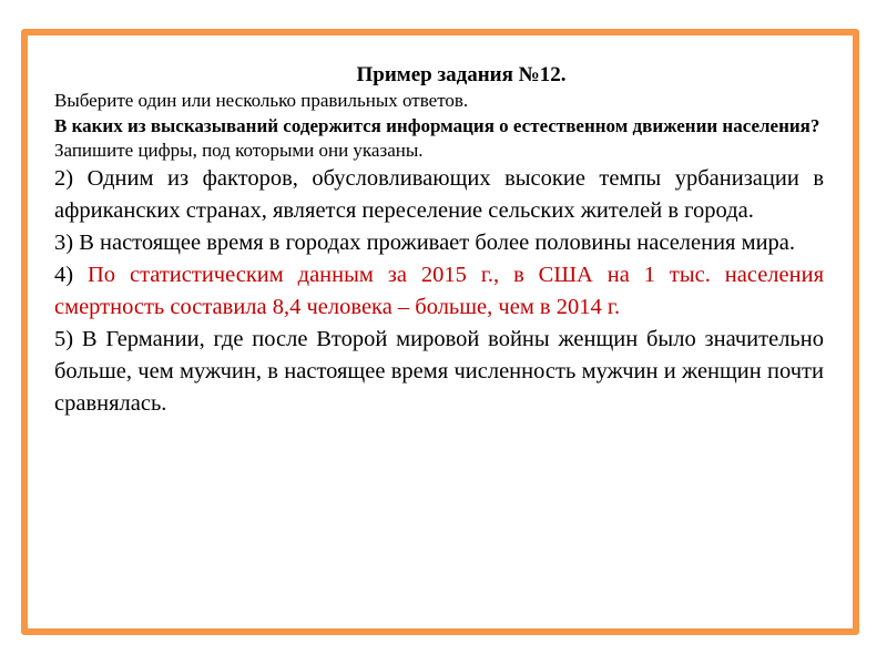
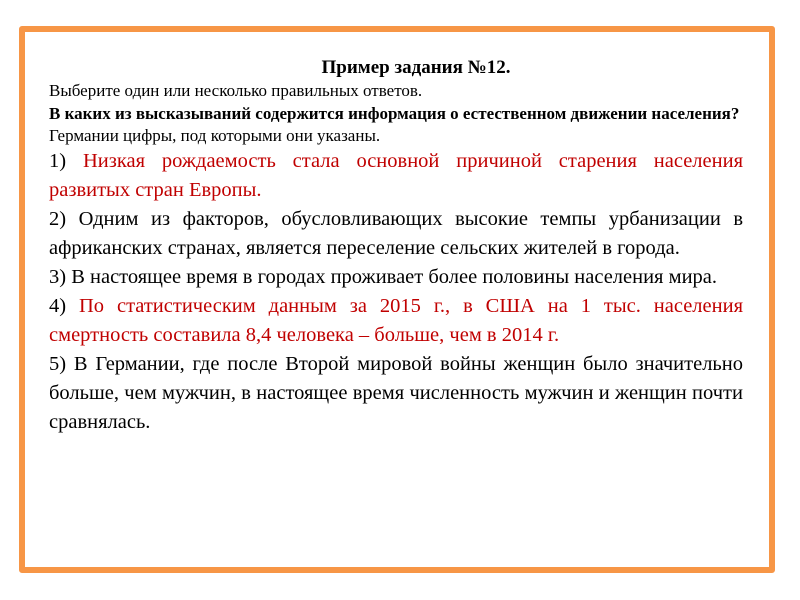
  Пример задания №12.
  Выберите один или несколько правильных ответов.
  В каких из высказываний содержится информация о естественном движении населения?
- Запишите цифры, под которыми они указаны.
+ Германии цифры, под которыми они указаны.
+ 1) Низкая рождаемость стала основной причиной старения населения развитых стран Европы.
  2) Одним из факторов, обусловливающих высокие темпы урбанизации в африканских странах, является переселение сельских жителей в города.
  3) В настоящее время в городах проживает более половины населения мира.
  4) По статистическим данным за 2015 г., в США на 1 тыс. населения смертность составила 8,4 человека – больше, чем в 2014 г.
  5) В Германии, где после Второй мировой войны женщин было значительно больше, чем мужчин, в настоящее время численность мужчин и женщин почти сравнялась.
